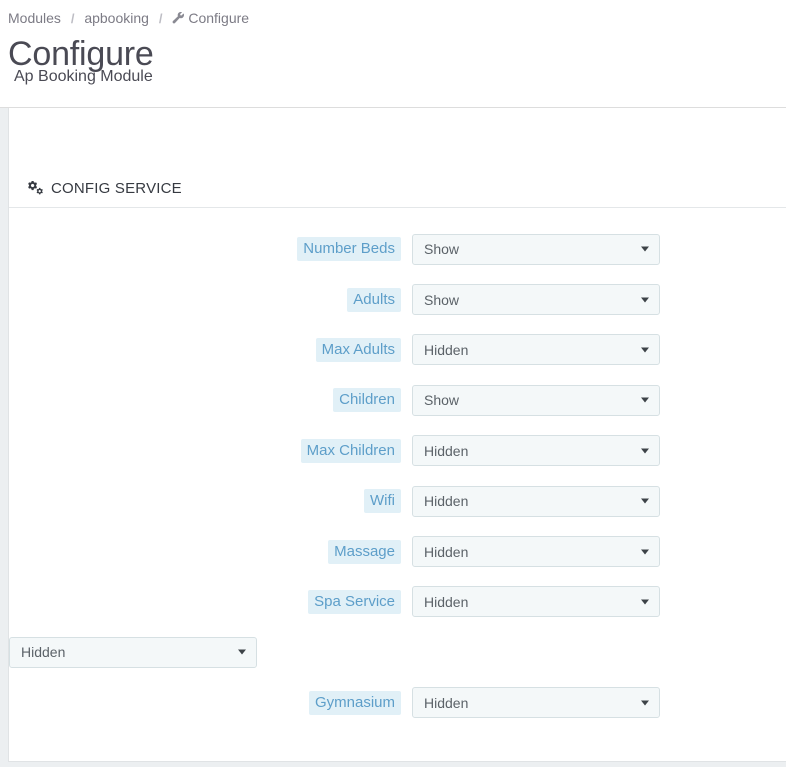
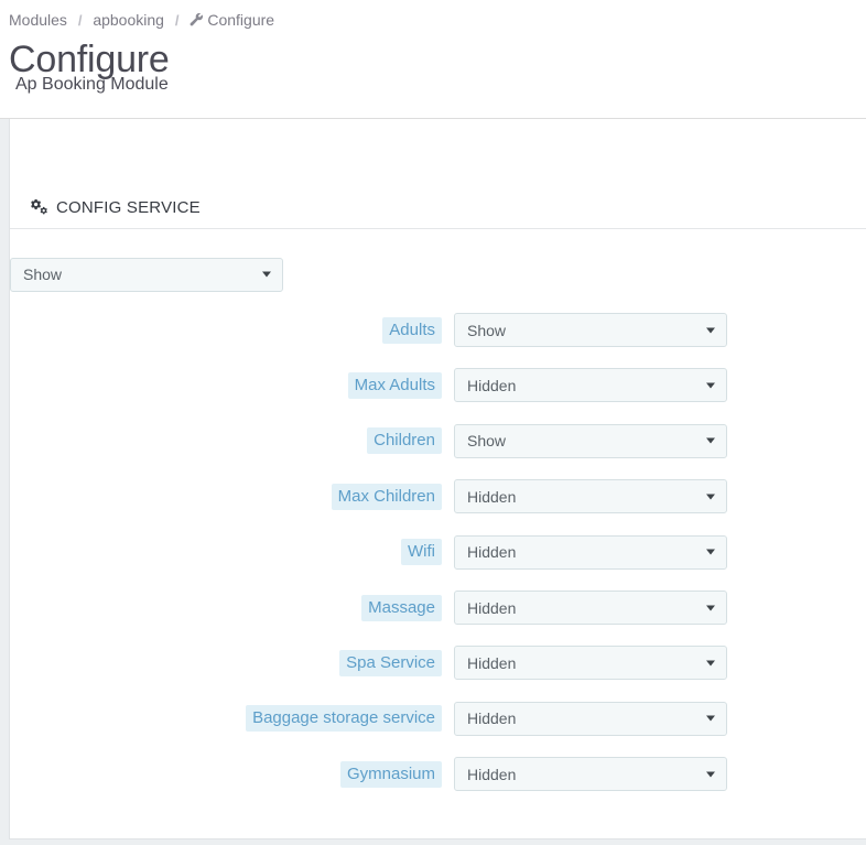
  Modules / apbooking / Configure
  Configure
  Ap Booking Module
  CONFIG SERVICE
- Number Beds
  Show
  Adults
  Show
  Max Adults
  Hidden
  Children
  Show
  Max Children
  Hidden
  Wifi
  Hidden
  Massage
  Hidden
  Spa Service
  Hidden
+ Baggage storage service
  Hidden
  Gymnasium
  Hidden
